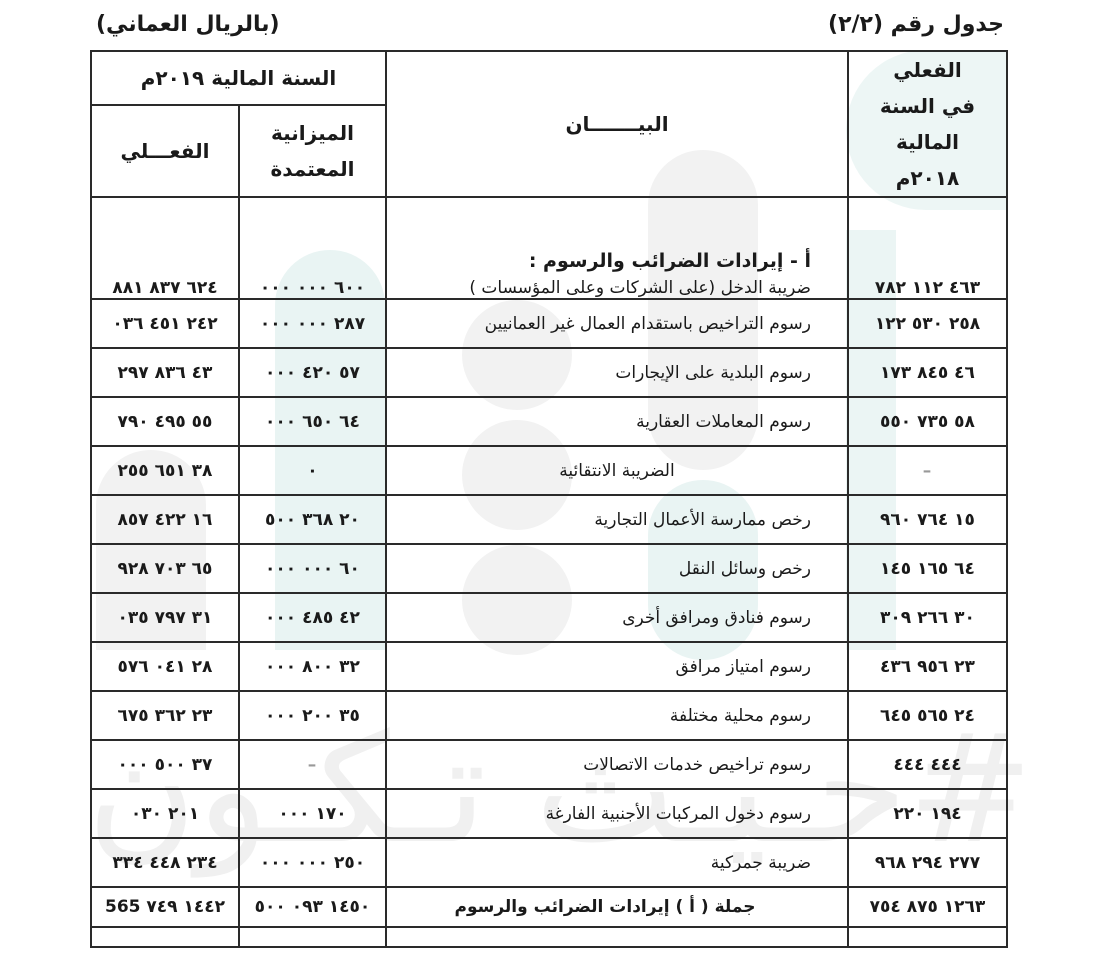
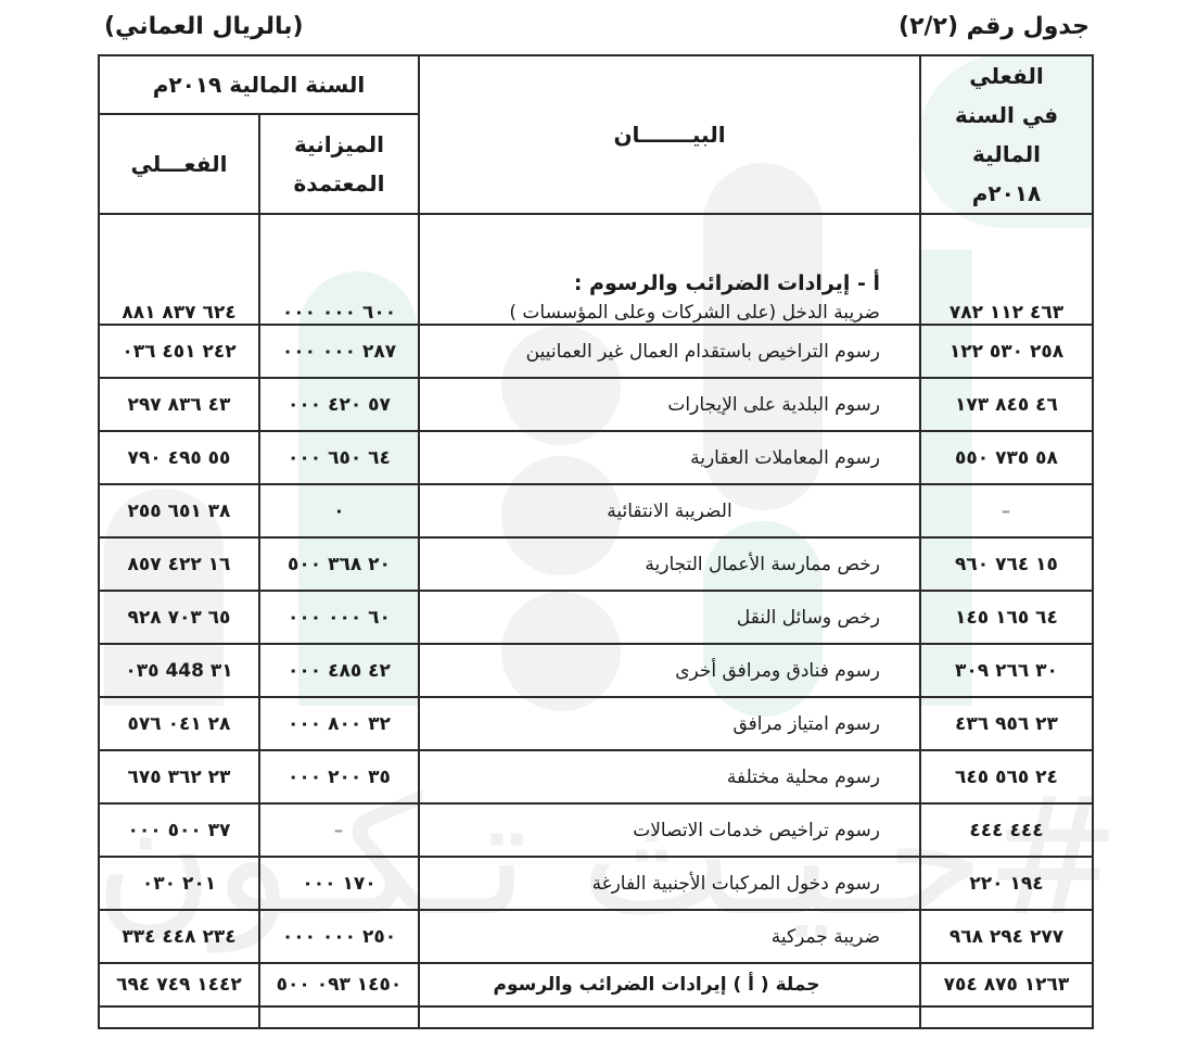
  #حـيـث تـكـون
  جدول رقم (٢/٢)
  (بالريال العماني)
  السنة المالية ٢٠١٩م	البيـــــــان	الفعلي في السنة المالية ٢٠١٨م
  الفعـــلي	الميزانية المعتمدة
  ٦٢٤ ٨٣٧ ٨٨١	٦٠٠ ٠٠٠ ٠٠٠	أ - إيرادات الضرائب والرسوم : ضريبة الدخل (على الشركات وعلى المؤسسات )	٤٦٣ ١١٢ ٧٨٢
  ٢٤٢ ٤٥١ ٠٣٦	٢٨٧ ٠٠٠ ٠٠٠	رسوم التراخيص باستقدام العمال غير العمانيين	٢٥٨ ٥٣٠ ١٢٢
  ٤٣ ٨٣٦ ٢٩٧	٥٧ ٤٢٠ ٠٠٠	رسوم البلدية على الإيجارات	٤٦ ٨٤٥ ١٧٣
  ٥٥ ٤٩٥ ٧٩٠	٦٤ ٦٥٠ ٠٠٠	رسوم المعاملات العقارية	٥٨ ٧٣٥ ٥٥٠
  ٣٨ ٦٥١ ٢٥٥	٠	الضريبة الانتقائية	–
  ١٦ ٤٢٢ ٨٥٧	٢٠ ٣٦٨ ٥٠٠	رخص ممارسة الأعمال التجارية	١٥ ٧٦٤ ٩٦٠
  ٦٥ ٧٠٣ ٩٢٨	٦٠ ٠٠٠ ٠٠٠	رخص وسائل النقل	٦٤ ١٦٥ ١٤٥
- ٣١ ٧٩٧ ٠٣٥	٤٢ ٤٨٥ ٠٠٠	رسوم فنادق ومرافق أخرى	٣٠ ٢٦٦ ٣٠٩
+ ٣١ 448 ٠٣٥	٤٢ ٤٨٥ ٠٠٠	رسوم فنادق ومرافق أخرى	٣٠ ٢٦٦ ٣٠٩
  ٢٨ ٠٤١ ٥٧٦	٣٢ ٨٠٠ ٠٠٠	رسوم امتياز مرافق	٢٣ ٩٥٦ ٤٣٦
  ٢٣ ٣٦٢ ٦٧٥	٣٥ ٢٠٠ ٠٠٠	رسوم محلية مختلفة	٢٤ ٥٦٥ ٦٤٥
  ٣٧ ٥٠٠ ٠٠٠	–	رسوم تراخيص خدمات الاتصالات	٤٤٤ ٤٤٤
  ٢٠١ ٠٣٠	١٧٠ ٠٠٠	رسوم دخول المركبات الأجنبية الفارغة	١٩٤ ٢٢٠
  ٢٣٤ ٤٤٨ ٣٣٤	٢٥٠ ٠٠٠ ٠٠٠	ضريبة جمركية	٢٧٧ ٢٩٤ ٩٦٨
- ١٤٤٢ ٧٤٩ 565	١٤٥٠ ٠٩٣ ٥٠٠	جملة ( أ ) إيرادات الضرائب والرسوم	١٢٦٣ ٨٧٥ ٧٥٤
+ ١٤٤٢ ٧٤٩ ٦٩٤	١٤٥٠ ٠٩٣ ٥٠٠	جملة ( أ ) إيرادات الضرائب والرسوم	١٢٦٣ ٨٧٥ ٧٥٤
